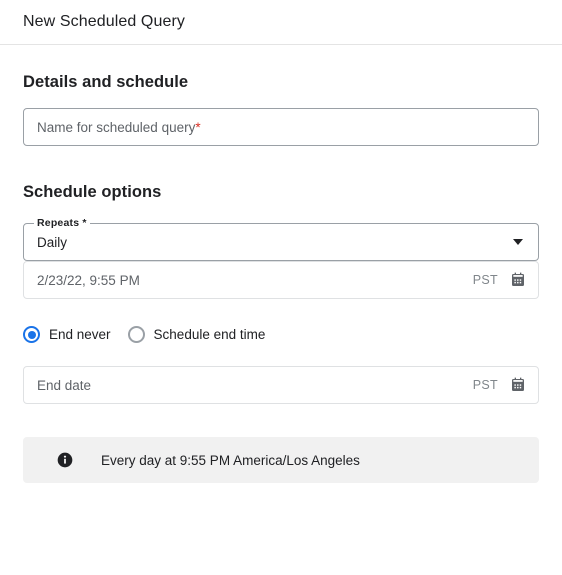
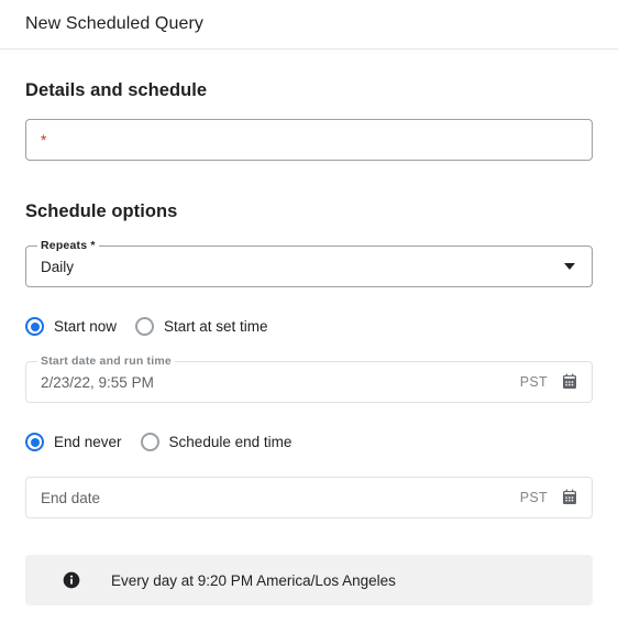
  New Scheduled Query
  Details and schedule
- Name for scheduled query
  *
  Schedule options
  Repeats *
  Daily
+ Start now
+ Start at set time
+ Start date and run time
  2/23/22, 9:55 PM
  PST
  End never
  Schedule end time
  End date
  PST
- Every day at 9:55 PM America/Los Angeles
+ Every day at 9:20 PM America/Los Angeles
